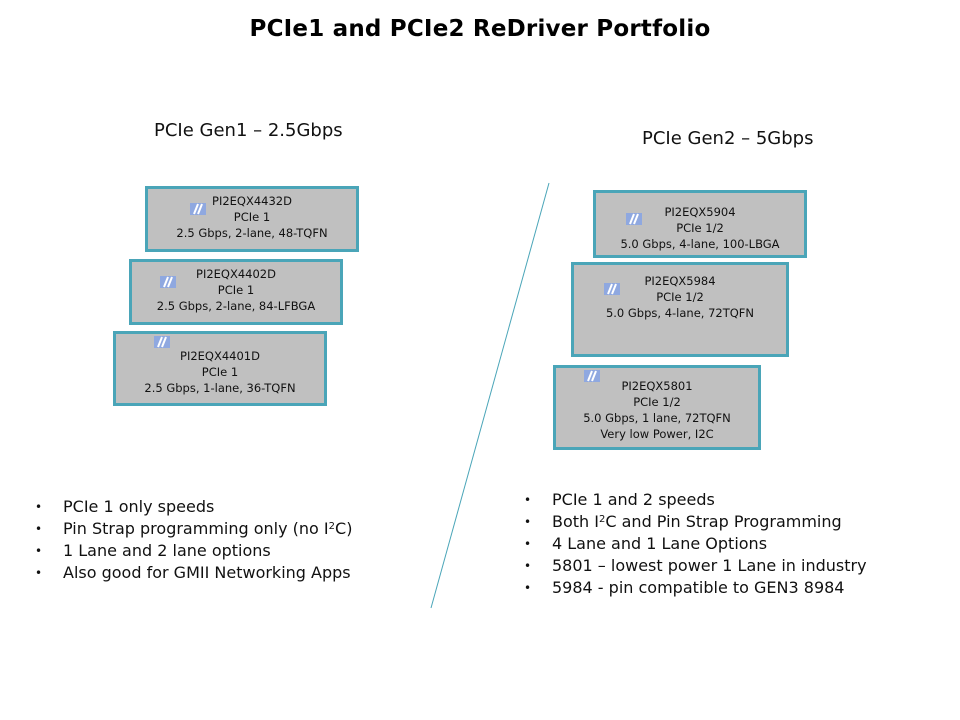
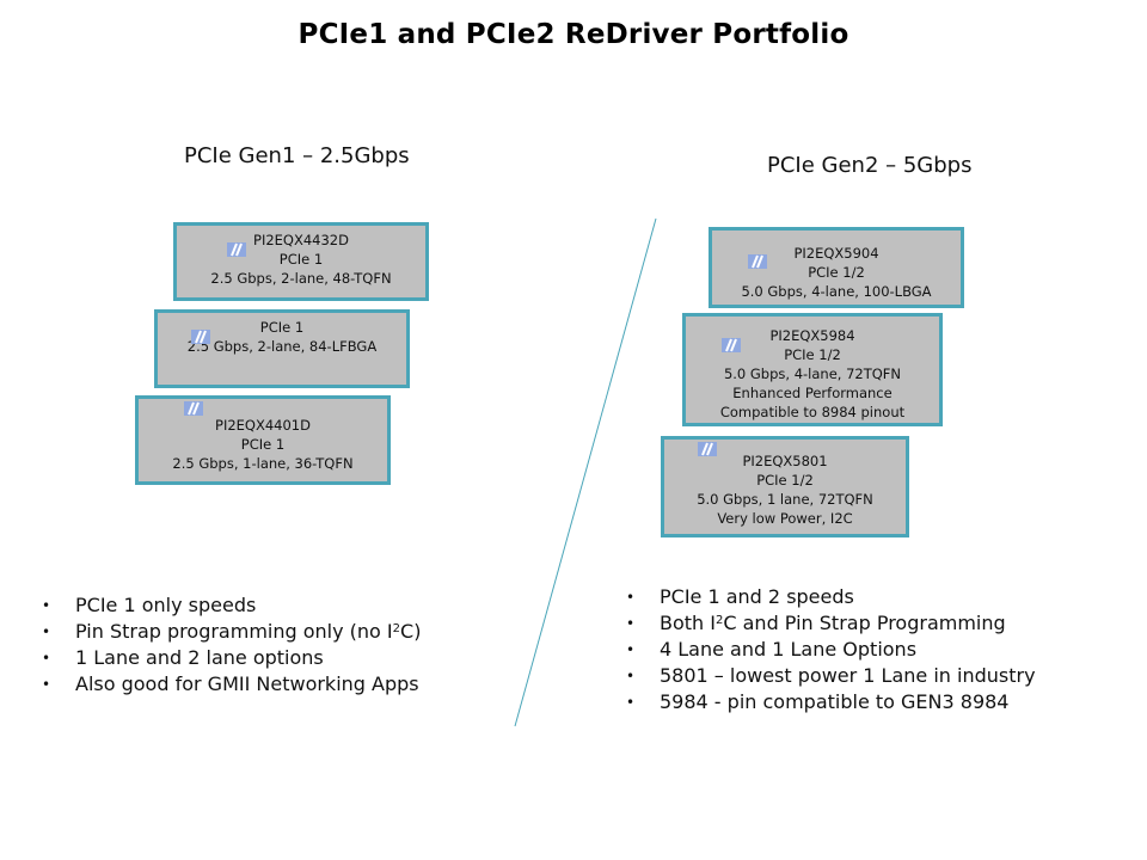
  PCIe1 and PCIe2 ReDriver Portfolio
  PCIe Gen1 – 2.5Gbps
  PCIe Gen2 – 5Gbps
  PI2EQX4432D
  PCIe 1
  2.5 Gbps, 2-lane, 48-TQFN
- PI2EQX4402D
  PCIe 1
  2.5 Gbps, 2-lane, 84-LFBGA
  PI2EQX4401D
  PCIe 1
  2.5 Gbps, 1-lane, 36-TQFN
  PI2EQX5904
  PCIe 1/2
  5.0 Gbps, 4-lane, 100-LBGA
  PI2EQX5984
  PCIe 1/2
  5.0 Gbps, 4-lane, 72TQFN
+ Enhanced Performance
+ Compatible to 8984 pinout
  PI2EQX5801
  PCIe 1/2
  5.0 Gbps, 1 lane, 72TQFN
  Very low Power, I2C
  PCIe 1 only speeds
  Pin Strap programming only (no I2C)
  1 Lane and 2 lane options
  Also good for GMII Networking Apps
  PCIe 1 and 2 speeds
  Both I2C and Pin Strap Programming
  4 Lane and 1 Lane Options
  5801 – lowest power 1 Lane in industry
  5984 - pin compatible to GEN3 8984
